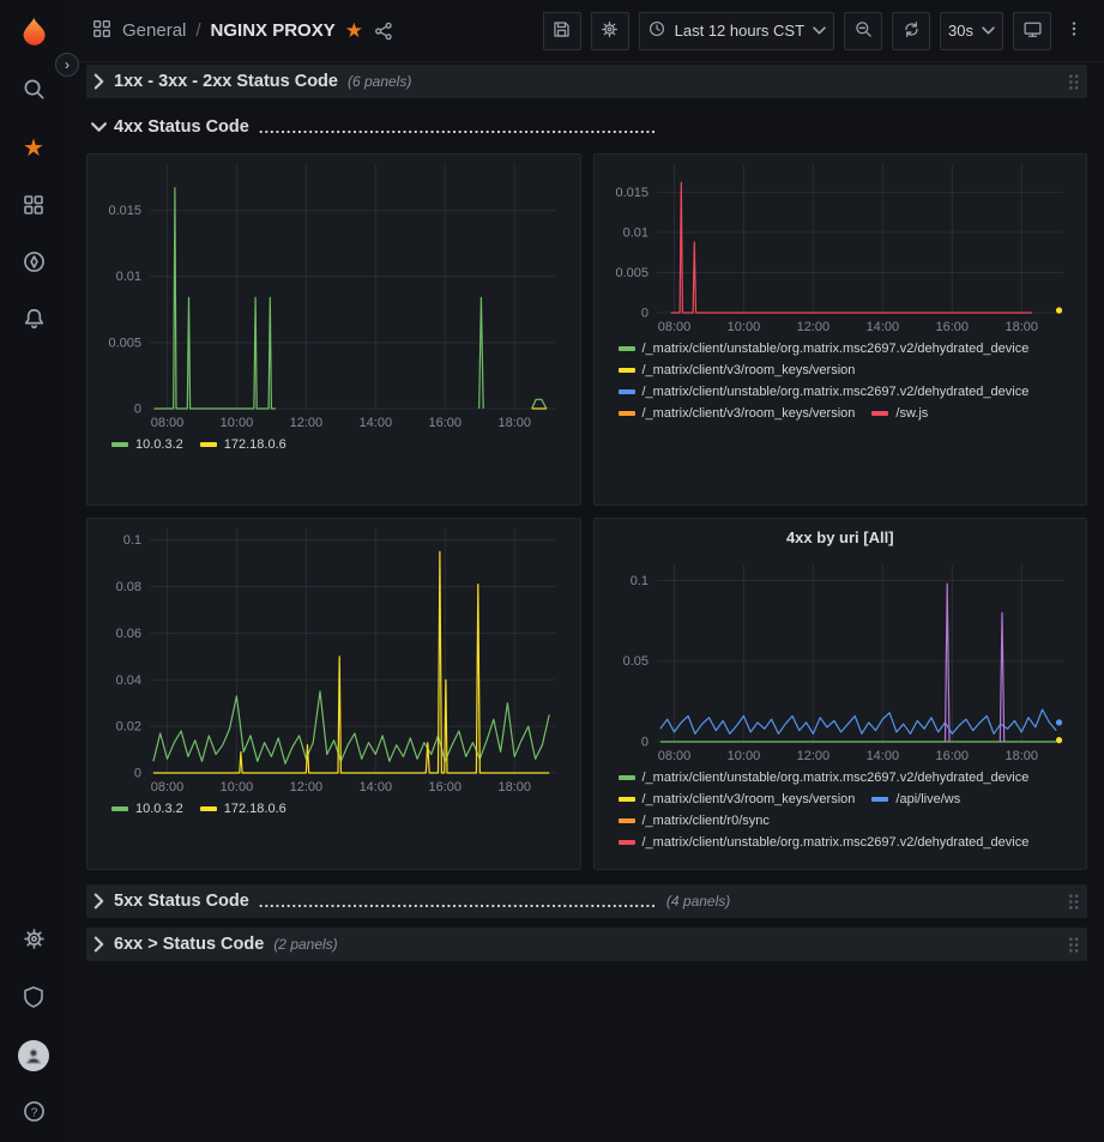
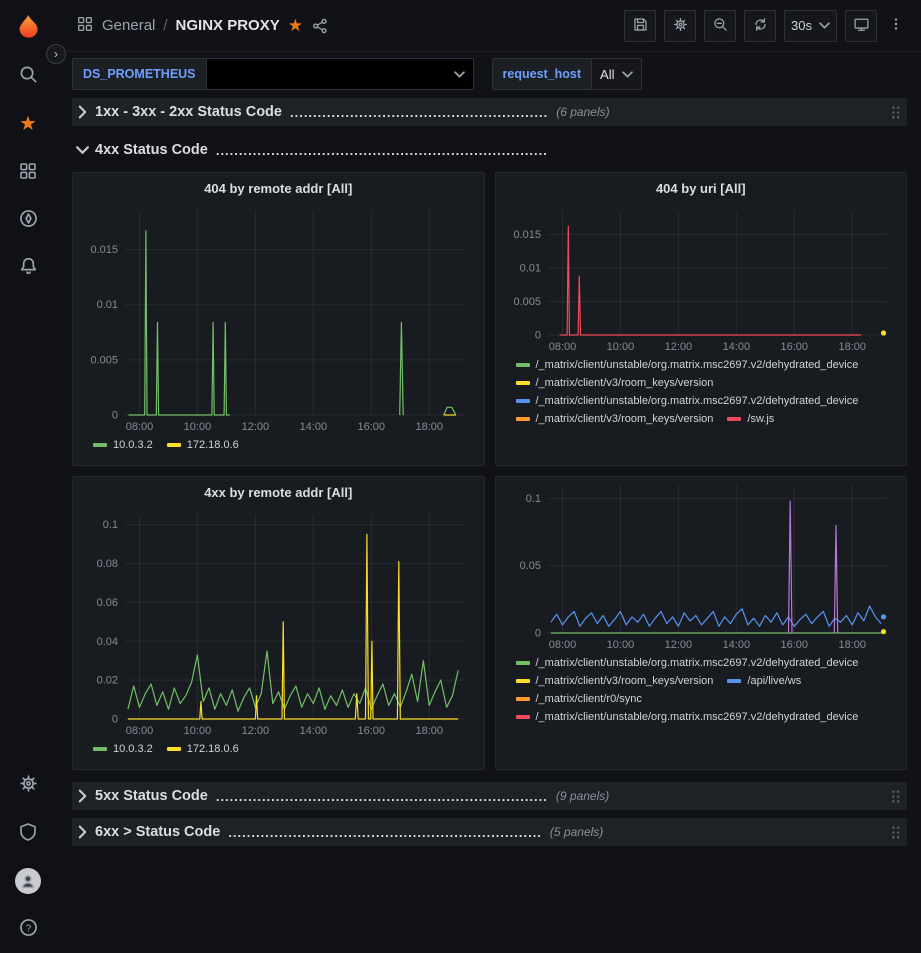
  ★
  ?
  ›
  General
  /
  NGINX PROXY
  ★
- Last 12 hours CST
  30s
+ DS_PROMETHEUS
+ request_host
+ All
  1xx - 3xx - 2xx Status Code
+ ........................................................
  (6 panels)
  4xx Status Code
  ........................................................................
+ 404 by remote addr [All]
  0
  0.005
  0.01
  0.015
  08:00
  10:00
  12:00
  14:00
  16:00
  18:00
  10.0.3.2
  172.18.0.6
+ 404 by uri [All]
  0
  0.005
  0.01
  0.015
  08:00
  10:00
  12:00
  14:00
  16:00
  18:00
  /_matrix/client/unstable/org.matrix.msc2697.v2/dehydrated_device
  /_matrix/client/v3/room_keys/version
  /_matrix/client/unstable/org.matrix.msc2697.v2/dehydrated_device
  /_matrix/client/v3/room_keys/version
  /sw.js
+ 4xx by remote addr [All]
  0
  0.02
  0.04
  0.06
  0.08
  0.1
  08:00
  10:00
  12:00
  14:00
  16:00
  18:00
  10.0.3.2
  172.18.0.6
- 4xx by uri [All]
  0
  0.05
  0.1
  08:00
  10:00
  12:00
  14:00
  16:00
  18:00
  /_matrix/client/unstable/org.matrix.msc2697.v2/dehydrated_device
  /_matrix/client/v3/room_keys/version
  /api/live/ws
  /_matrix/client/r0/sync
  /_matrix/client/unstable/org.matrix.msc2697.v2/dehydrated_device
  5xx Status Code
  ........................................................................
- (4 panels)
+ (9 panels)
  6xx > Status Code
+ ....................................................................
- (2 panels)
+ (5 panels)
